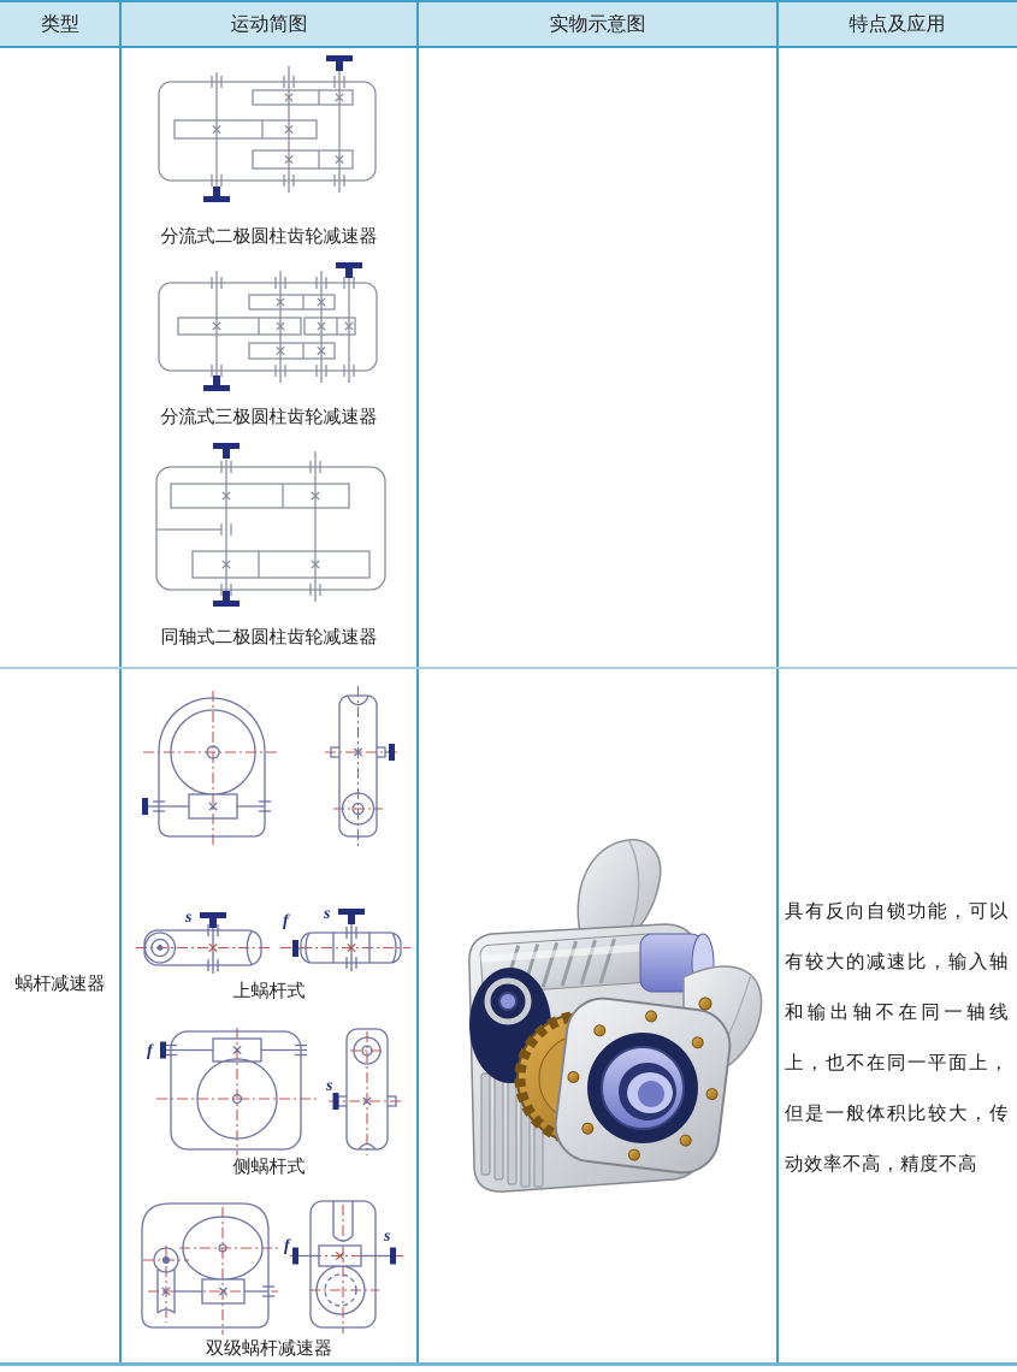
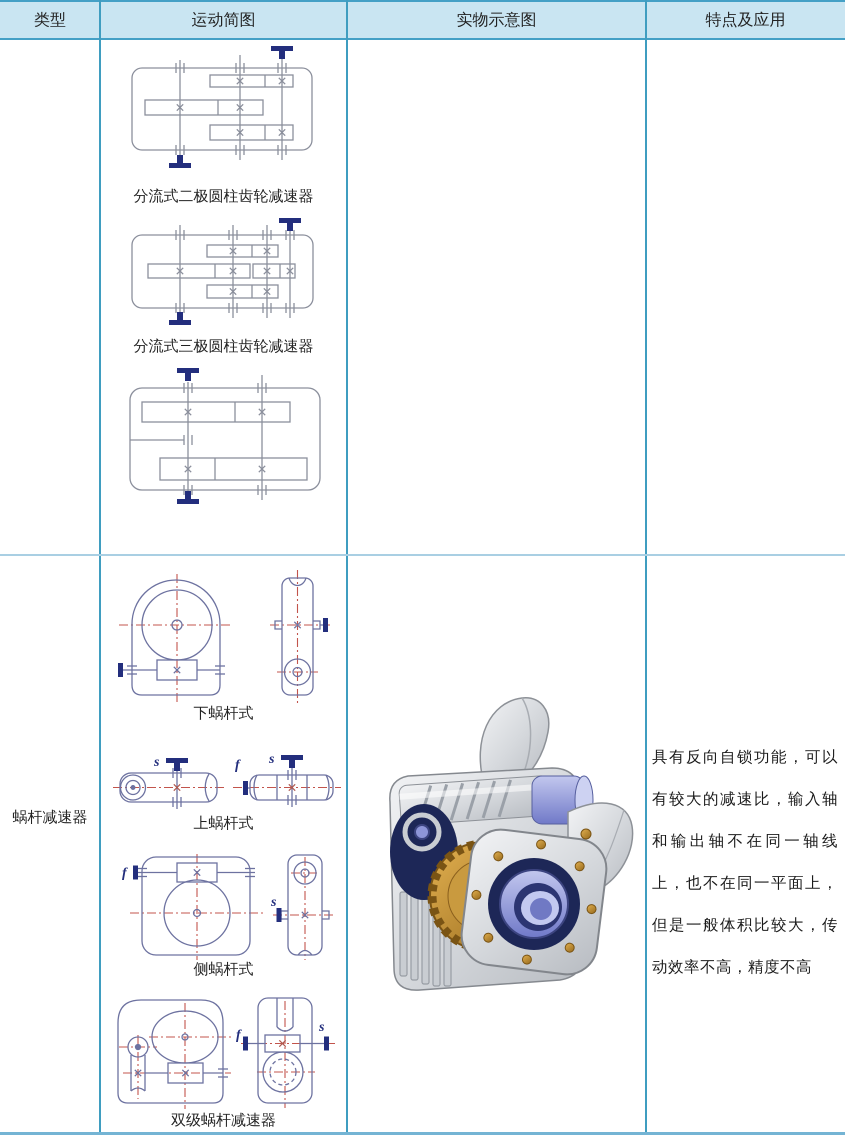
  类型
  运动简图
  实物示意图
  特点及应用
  分流式二极圆柱齿轮减速器
  分流式三极圆柱齿轮减速器
- 同轴式二极圆柱齿轮减速器
  蜗杆减速器
+ 下蜗杆式
  s
  s
  f
  上蜗杆式
  f
  s
  侧蜗杆式
  f
  s
  双级蜗杆减速器
  具有反向自锁功能，可以有较大的减速比，输入轴和输出轴不在同一轴线上，也不在同一平面上，但是一般体积比较大，传动效率不高，精度不高
